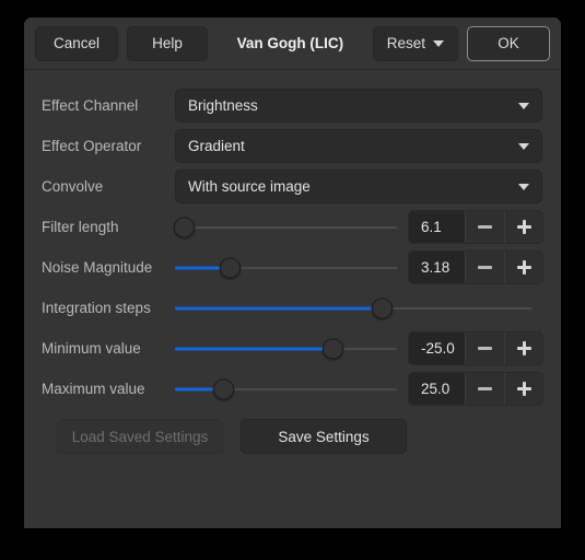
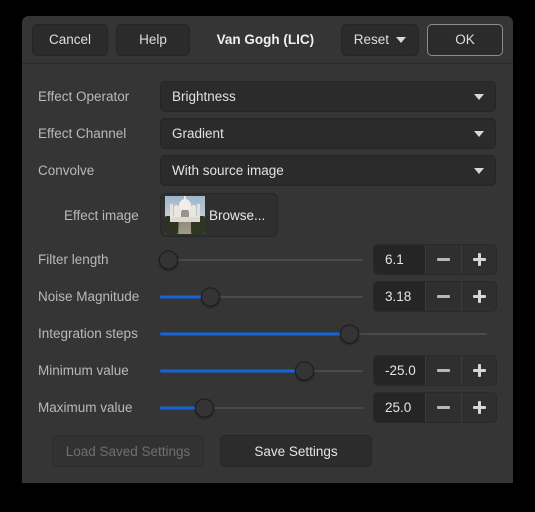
  Cancel
  Help
  Van Gogh (LIC)
  Reset
  OK
- Effect Channel
+ Effect Operator
  Brightness
- Effect Operator
+ Effect Channel
  Gradient
  Convolve
  With source image
+ Effect image
+ Browse...
  Filter length
  6.1
  Noise Magnitude
  3.18
  Integration steps
  Minimum value
  -25.0
  Maximum value
  25.0
  Load Saved Settings
  Save Settings
